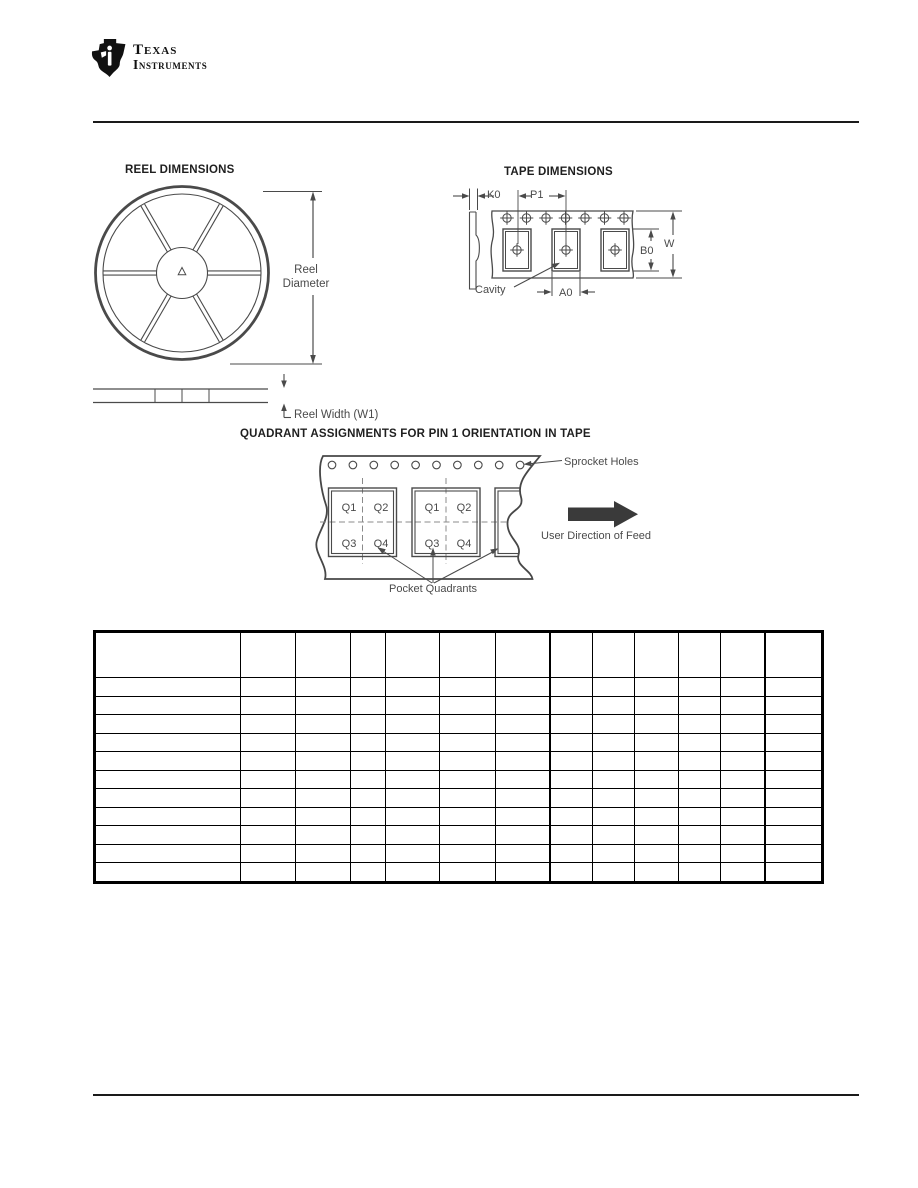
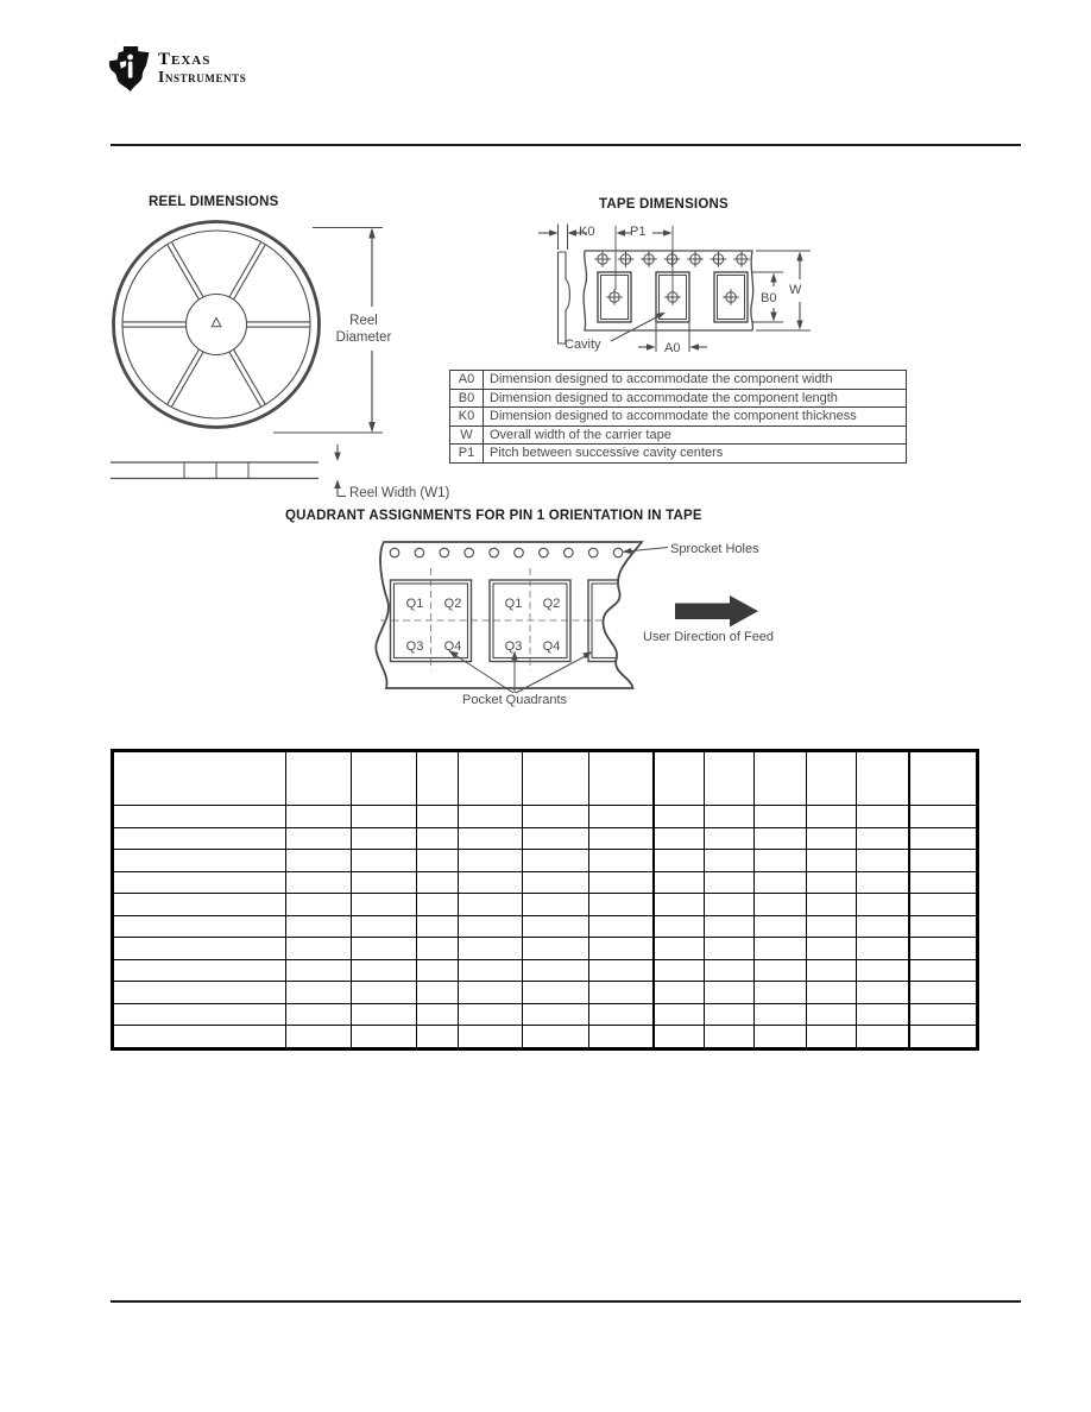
  Texas
  Instruments
  REEL DIMENSIONS
  Reel
  Diameter
  Reel Width (W1)
  TAPE DIMENSIONS
  K0
  P1
  B0
  W
  A0
  Cavity
+ A0	Dimension designed to accommodate the component width
+ B0	Dimension designed to accommodate the component length
+ K0	Dimension designed to accommodate the component thickness
+ W	Overall width of the carrier tape
+ P1	Pitch between successive cavity centers
  QUADRANT ASSIGNMENTS FOR PIN 1 ORIENTATION IN TAPE
  Sprocket Holes
  Q1
  Q2
  Q3
  Q4
  Q1
  Q2
  Q3
  Q4
  User Direction of Feed
  Pocket Quadrants
